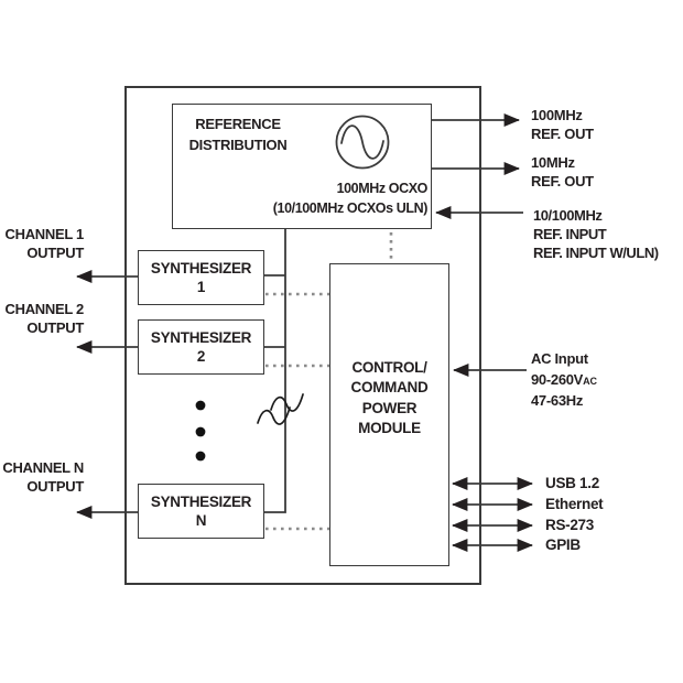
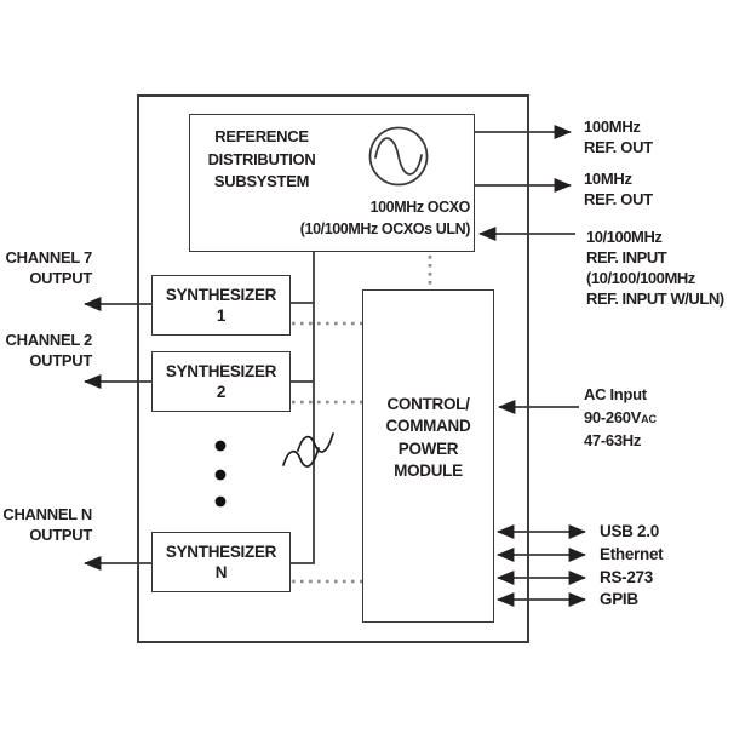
  REFERENCE
  DISTRIBUTION
+ SUBSYSTEM
  100MHz OCXO
  (10/100MHz OCXOs ULN)
  SYNTHESIZER
  1
  SYNTHESIZER
  2
  SYNTHESIZER
  N
  CONTROL/
  COMMAND
  POWER
  MODULE
- CHANNEL 1
+ CHANNEL 7
  OUTPUT
  CHANNEL 2
  OUTPUT
  CHANNEL N
  OUTPUT
  100MHz
  REF. OUT
  10MHz
  REF. OUT
  10/100MHz
  REF. INPUT
+ (10/100/100MHz
  REF. INPUT W/ULN)
  AC Input
  90-260VAC
  47-63Hz
- USB 1.2
+ USB 2.0
  Ethernet
  RS-273
  GPIB
